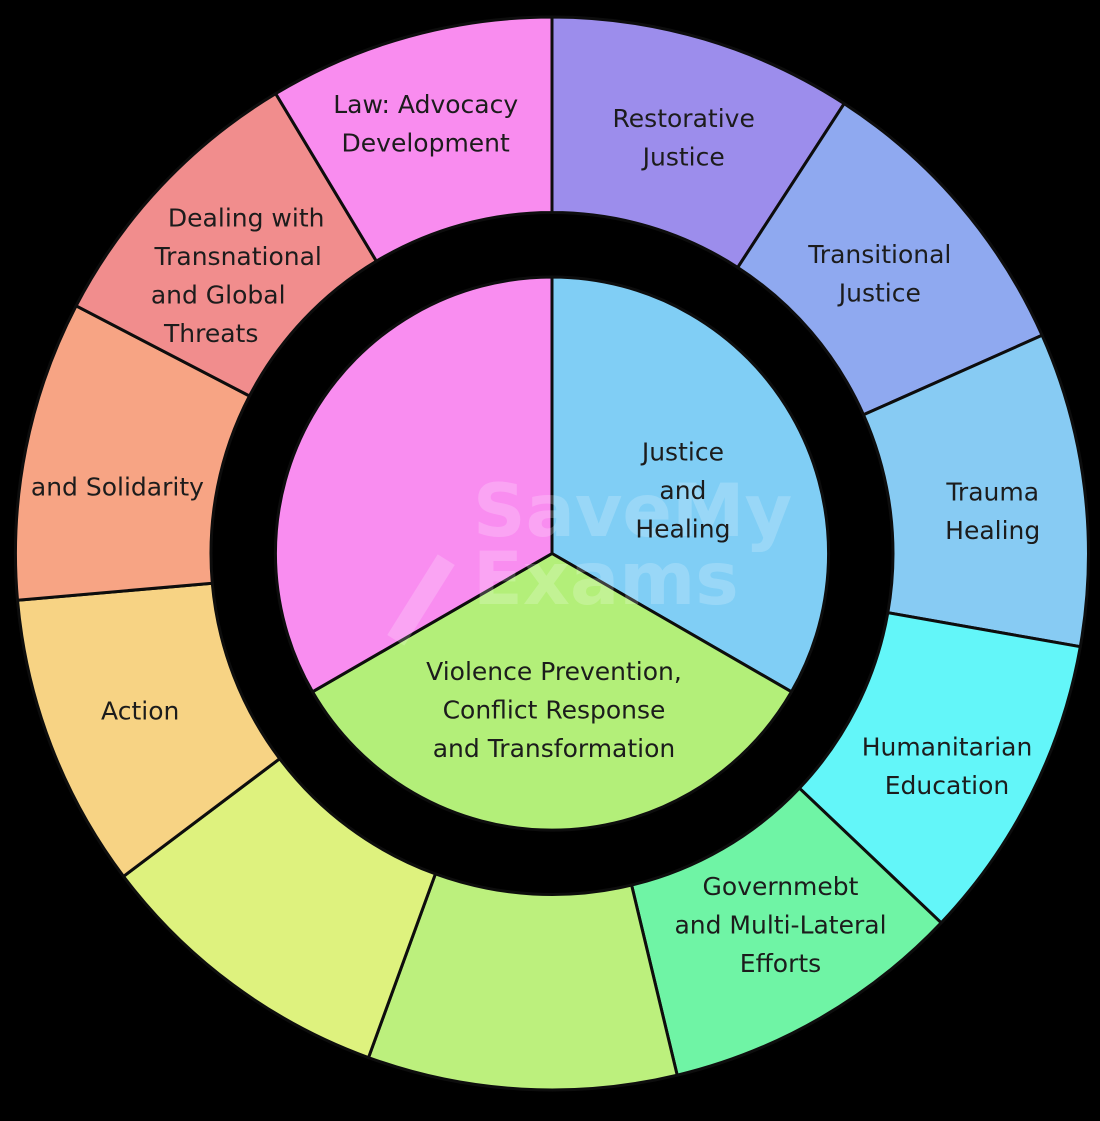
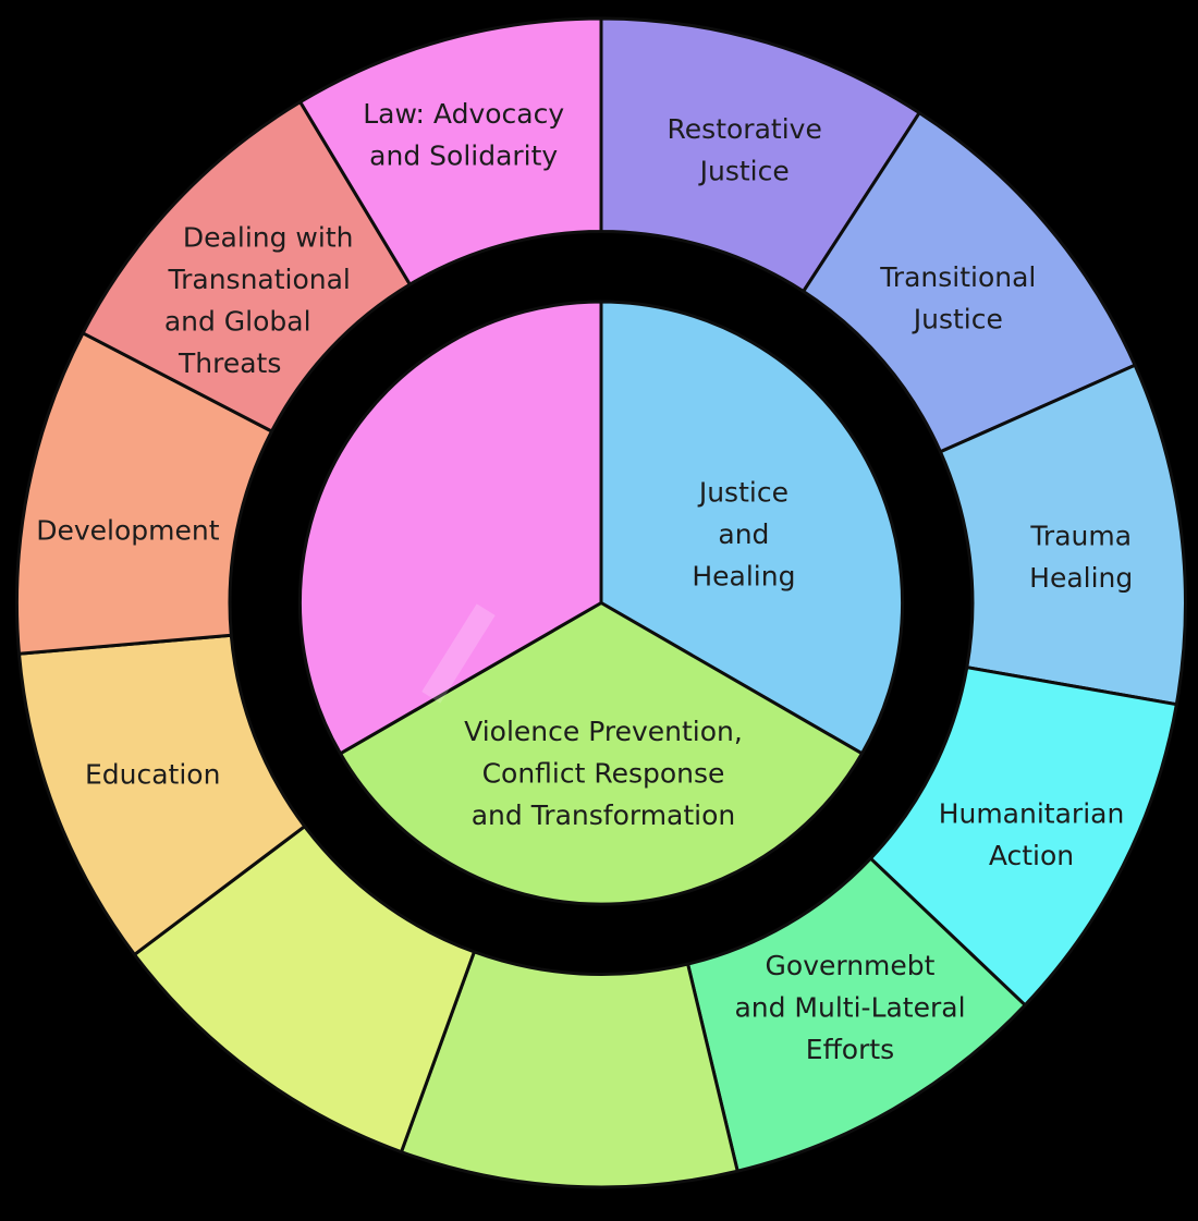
- SaveMy
- Exams
  Restorative Justice
  Transitional Justice
  Trauma Healing
- Humanitarian Education
+ Humanitarian Action
  Governmebt and Multi-Lateral Efforts
- Action
+ Education
- and Solidarity
+ Development
  Dealing with Transnational and Global Threats
- Law: Advocacy Development
+ Law: Advocacy and Solidarity
  Justice and Healing
  Violence Prevention, Conflict Response and Transformation
